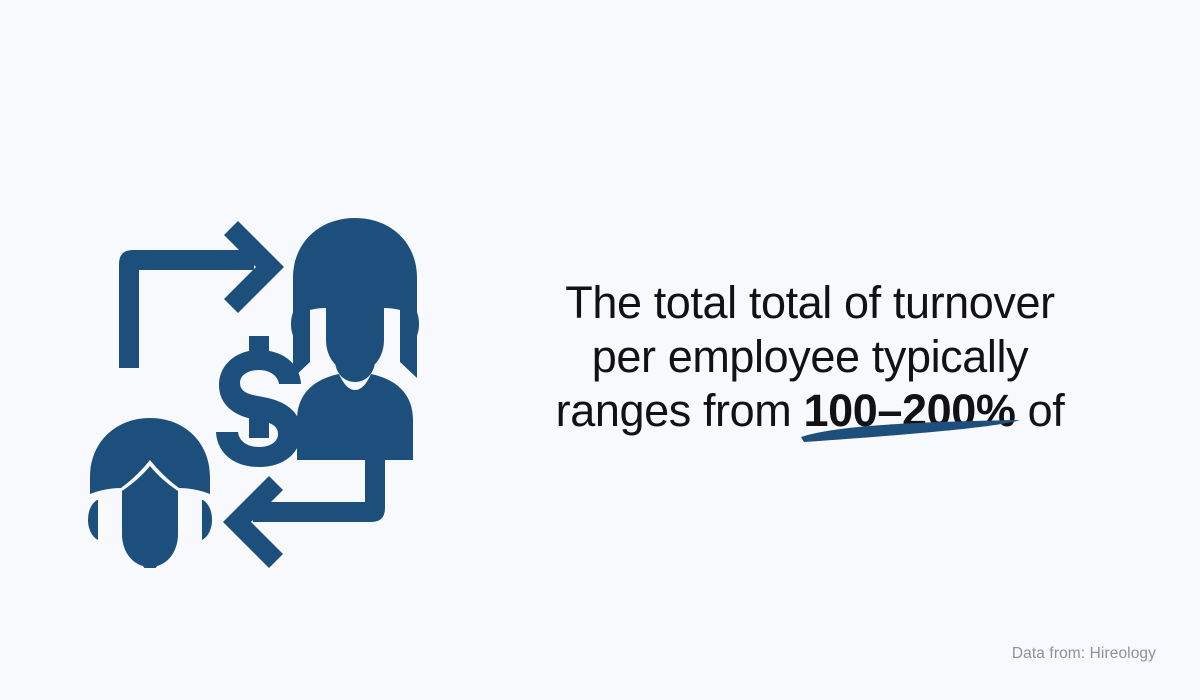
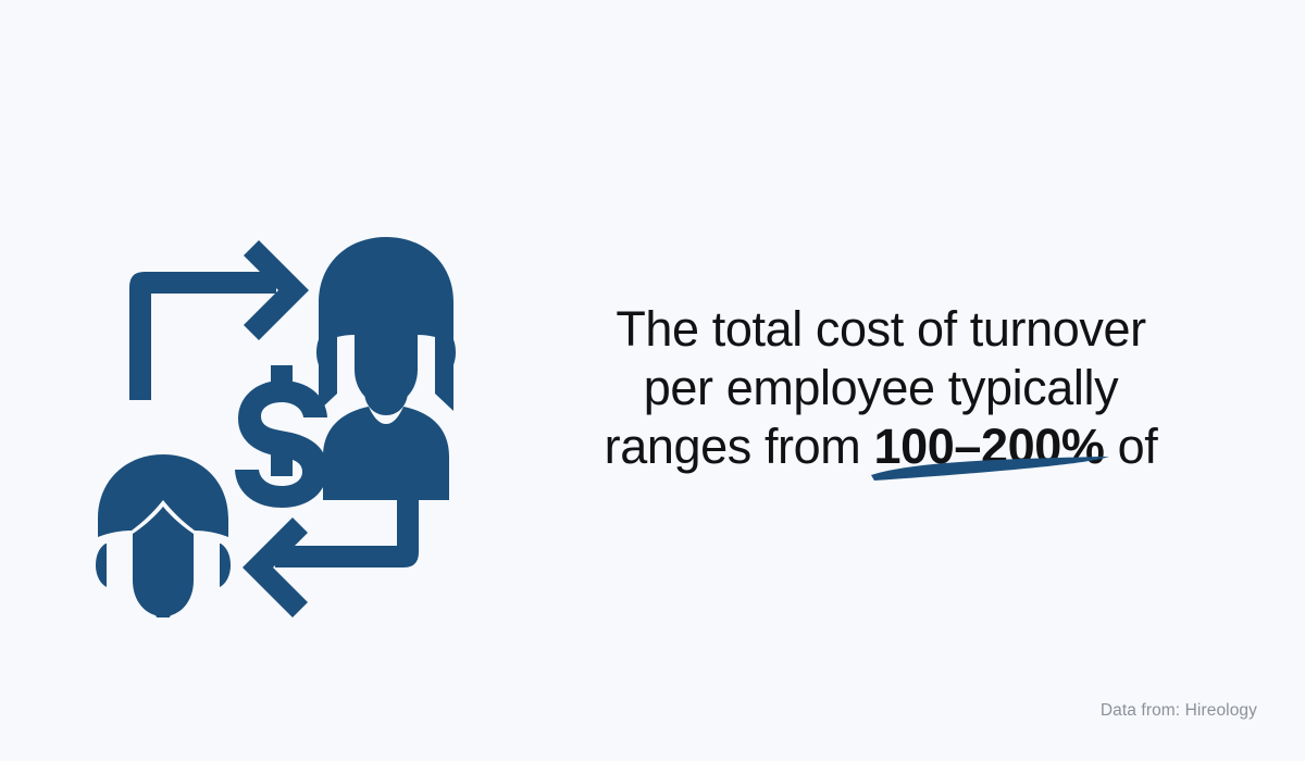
- The total total of turnover
+ The total cost of turnover
  per employee typically
  ranges from 100–200% of
  Data from: Hireology
